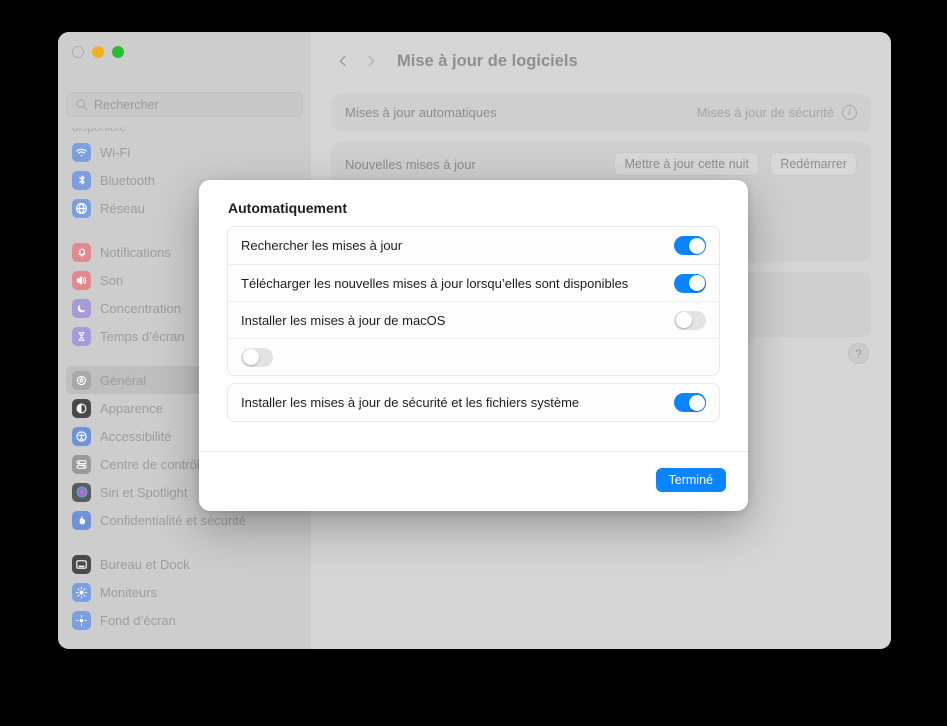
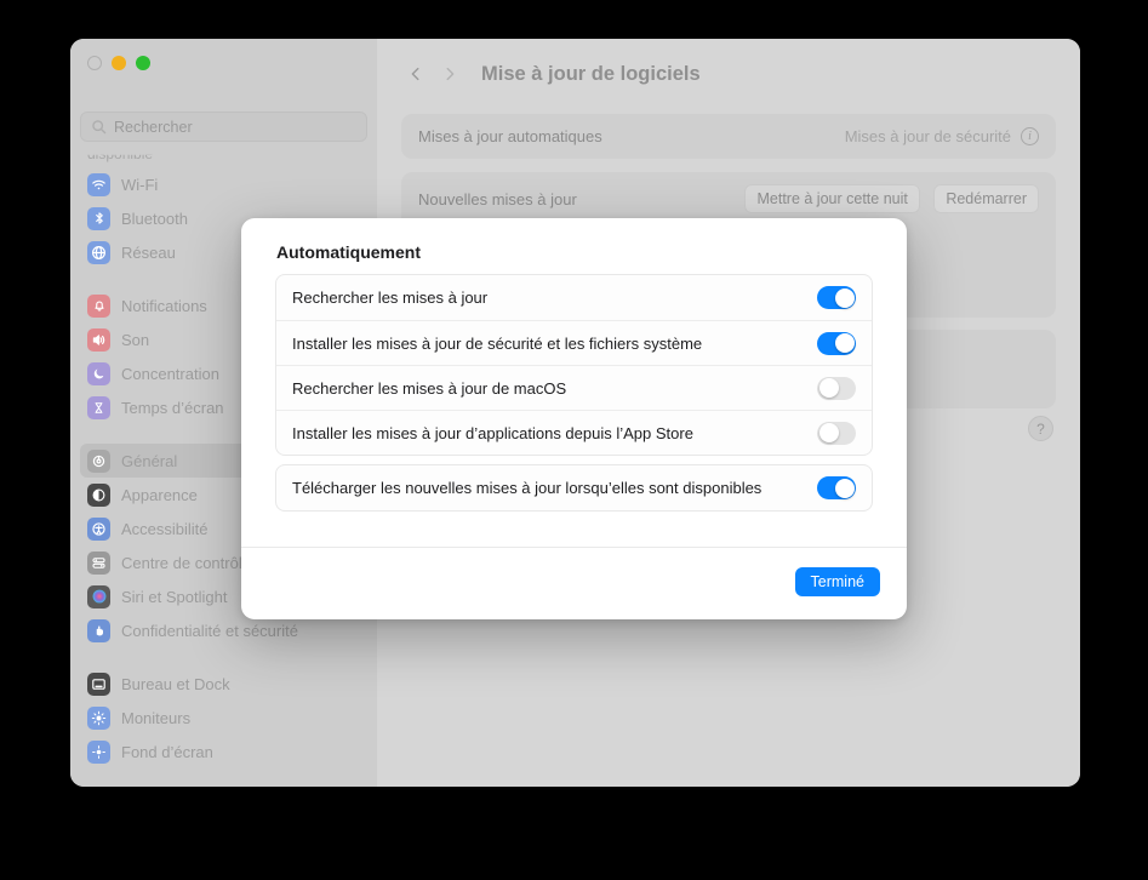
  Rechercher
  Wi-Fi
  Bluetooth
  Réseau
  Notifications
  Son
  Concentration
  Temps d’écran
  Général
  Apparence
  Accessibilité
  Centre de contrô
  Siri et Spotlight
  Confidentialité et sécurité
  Bureau et Dock
  Moniteurs
  Fond d’écran
  Mise à jour de logiciels
  Mises à jour automatiques
  Mises à jour de sécurité
  i
  Nouvelles mises à jour
  Mettre à jour cette nuit Redémarrer
  ?
  Automatiquement
  Rechercher les mises à jour
- Télécharger les nouvelles mises à jour lorsqu’elles sont disponibles
+ Installer les mises à jour de sécurité et les fichiers système
- Installer les mises à jour de macOS
+ Rechercher les mises à jour de macOS
+ Installer les mises à jour d’applications depuis l’App Store
- Installer les mises à jour de sécurité et les fichiers système
+ Télécharger les nouvelles mises à jour lorsqu’elles sont disponibles
  Terminé
